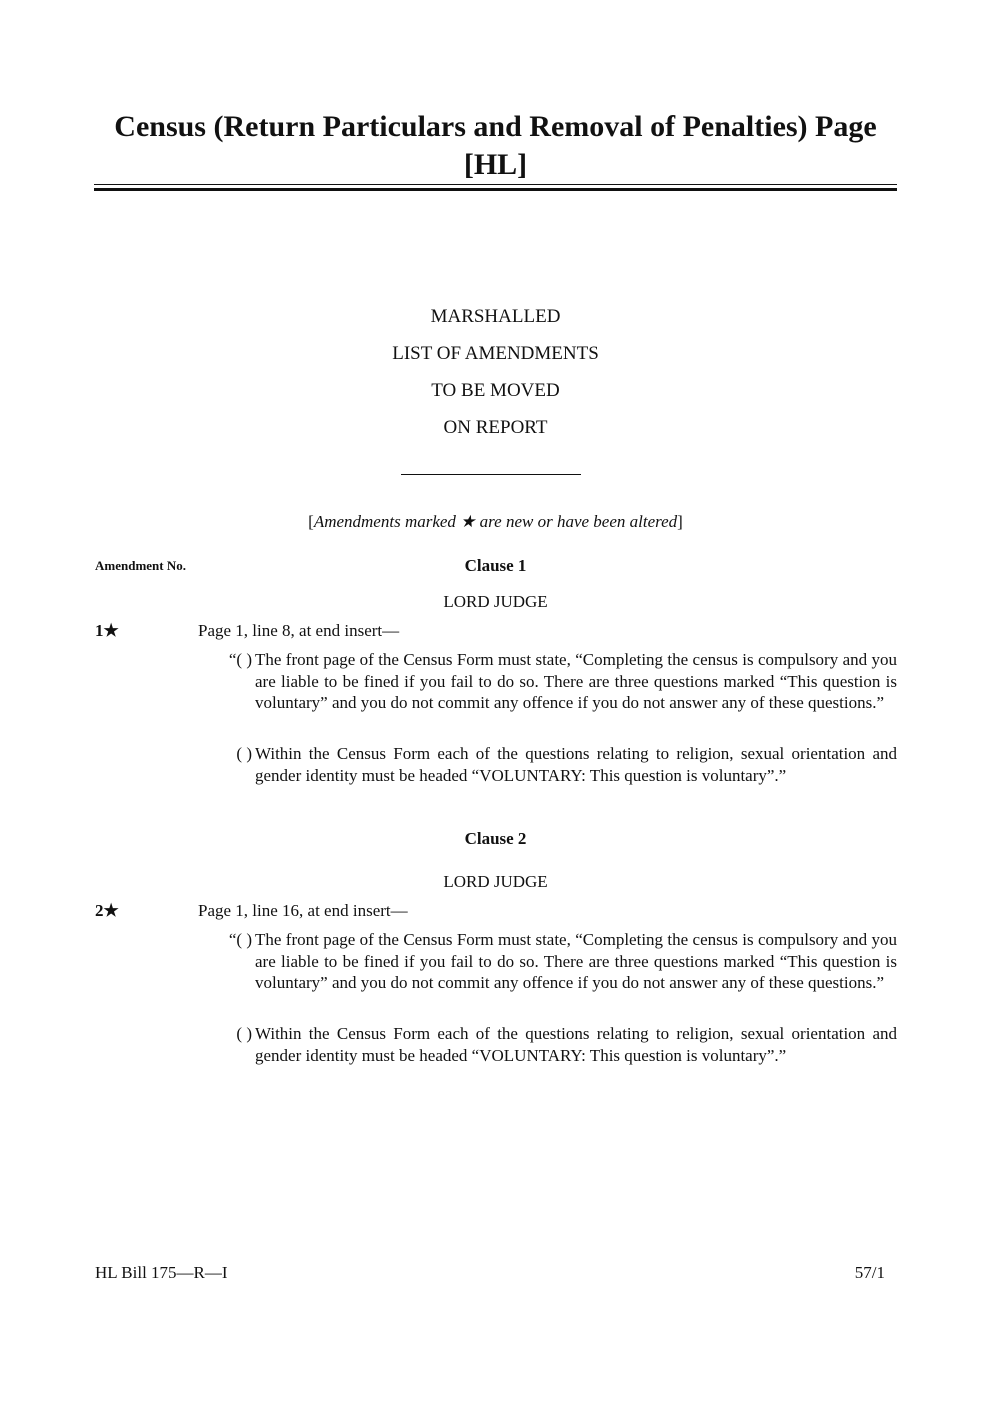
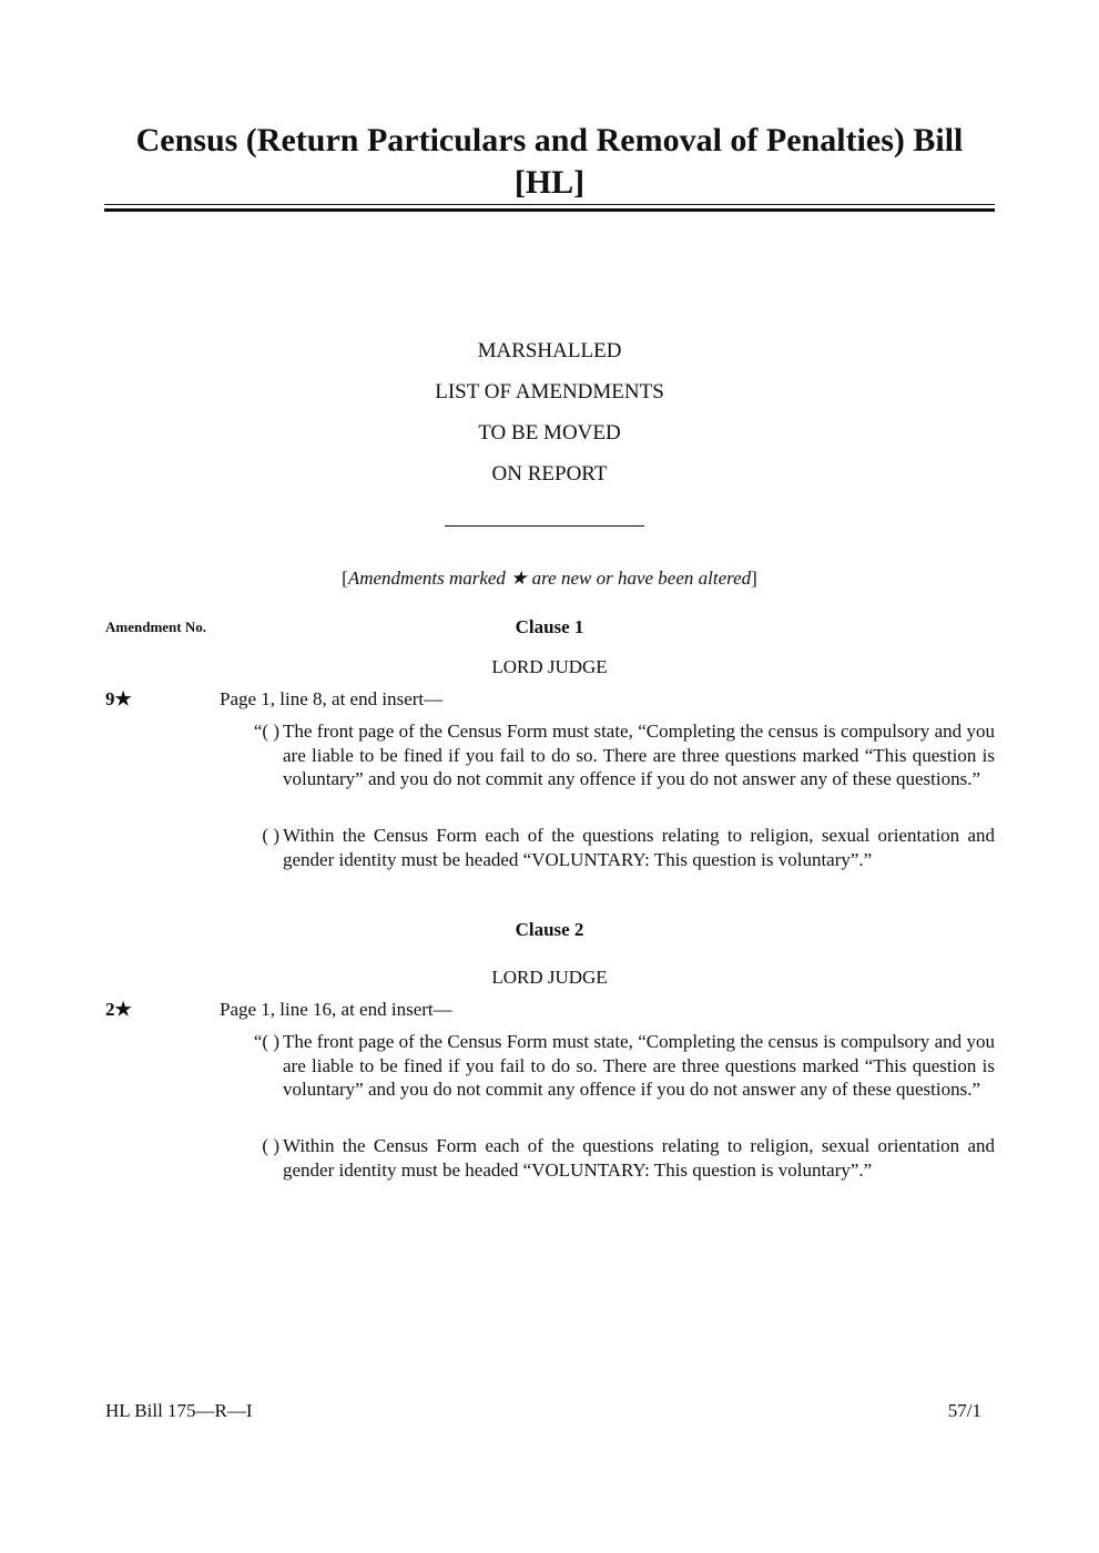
- Census (Return Particulars and Removal of Penalties) Page [HL]
+ Census (Return Particulars and Removal of Penalties) Bill [HL]
  MARSHALLED
  LIST OF AMENDMENTS
  TO BE MOVED
  ON REPORT
  [Amendments marked ★ are new or have been altered]
  Amendment No.
  Clause 1
  LORD JUDGE
- 1★
+ 9★
  Page 1, line 8, at end insert—
  “( )
  The front page of the Census Form must state, “Completing the census is compulsory and you are liable to be fined if you fail to do so. There are three questions marked “This question is voluntary” and you do not commit any offence if you do not answer any of these questions.”
  ( )
  Within the Census Form each of the questions relating to religion, sexual orientation and gender identity must be headed “VOLUNTARY: This question is voluntary”.”
  Clause 2
  LORD JUDGE
  2★
  Page 1, line 16, at end insert—
  “( )
  The front page of the Census Form must state, “Completing the census is compulsory and you are liable to be fined if you fail to do so. There are three questions marked “This question is voluntary” and you do not commit any offence if you do not answer any of these questions.”
  ( )
  Within the Census Form each of the questions relating to religion, sexual orientation and gender identity must be headed “VOLUNTARY: This question is voluntary”.”
  HL Bill 175—R—I
  57/1
